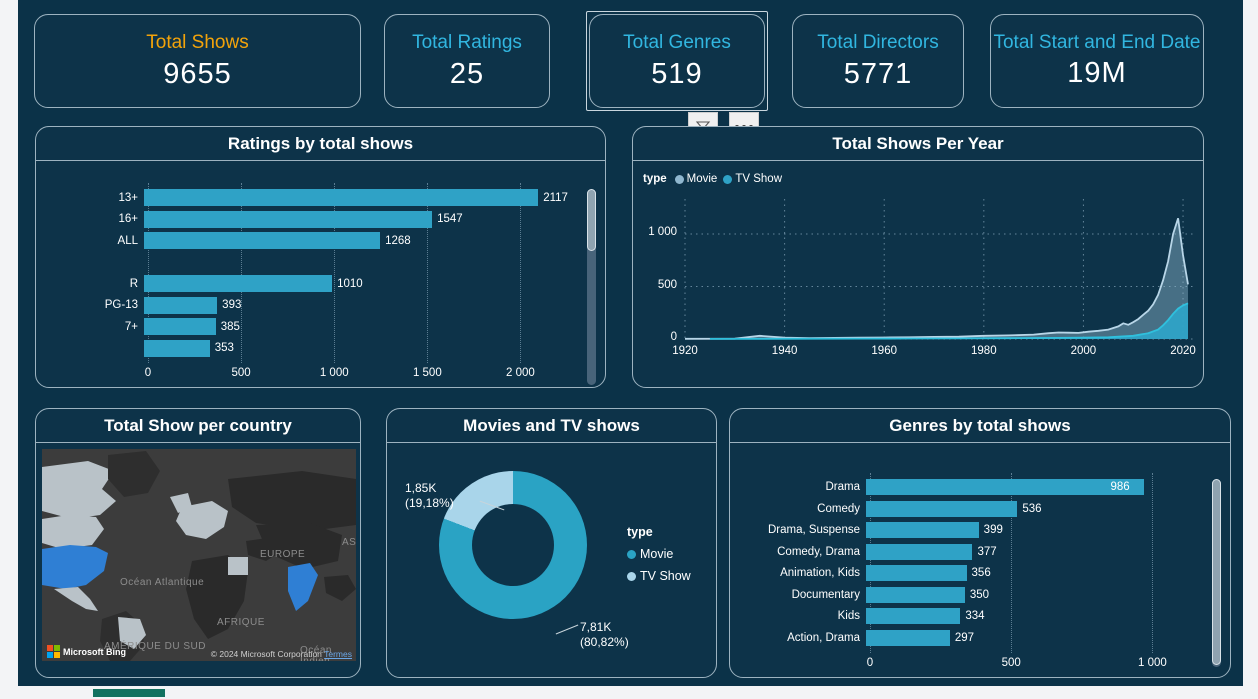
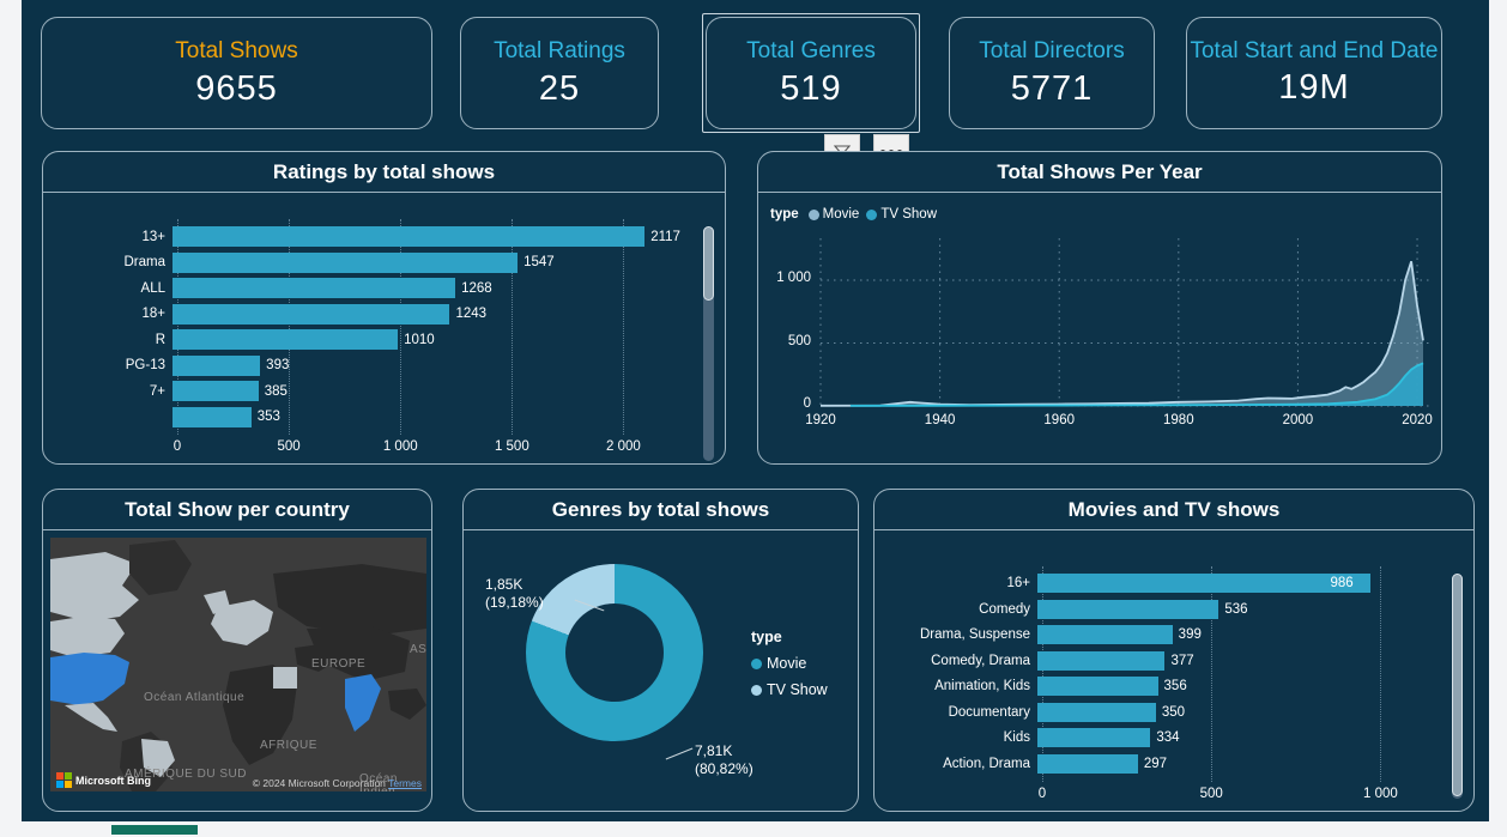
  Total Shows
  9655
  Total Ratings
  25
  Total Genres
  519
  Total Directors
  5771
  Total Start and End Date
  19M
  Ratings by total shows
  13+
  2117
- 16+
+ Drama
  1547
  ALL
  1268
+ 18+
+ 1243
  R
  1010
  PG-13
  393
  7+
  385
  353
  0
  500
  1 000
  1 500
  2 000
  Total Shows Per Year
  type
  Movie
  TV Show
  0
  500
  1 000
  1920
  1940
  1960
  1980
  2000
  2020
  Total Show per country
  EUROPE
  AFRIQUE
  Océan Atlantique
  AMÉRIQUE DU SUD
  Microsoft Bing
  © 2024 Microsoft Corporation Termes
- Movies and TV shows
+ Genres by total shows
  1,85K
  (19,18%)
  7,81K
  (80,82%)
  type
  Movie
  TV Show
- Genres by total shows
+ Movies and TV shows
- Drama
+ 16+
  986
  Comedy
  536
  Drama, Suspense
  399
  Comedy, Drama
  377
  Animation, Kids
  356
  Documentary
  350
  Kids
  334
  Action, Drama
  297
  0
  500
  1 000
